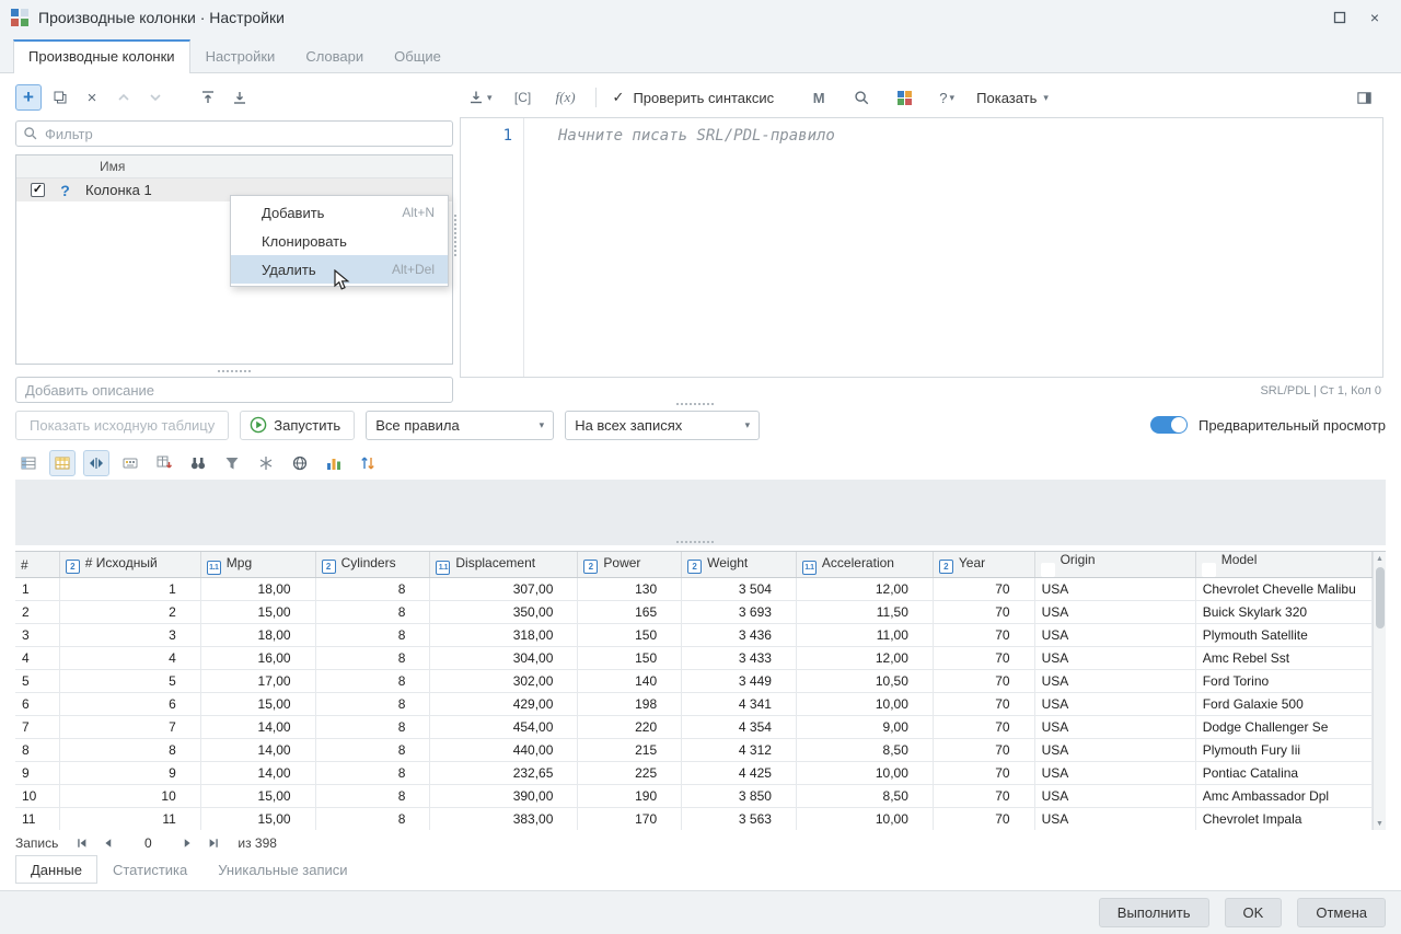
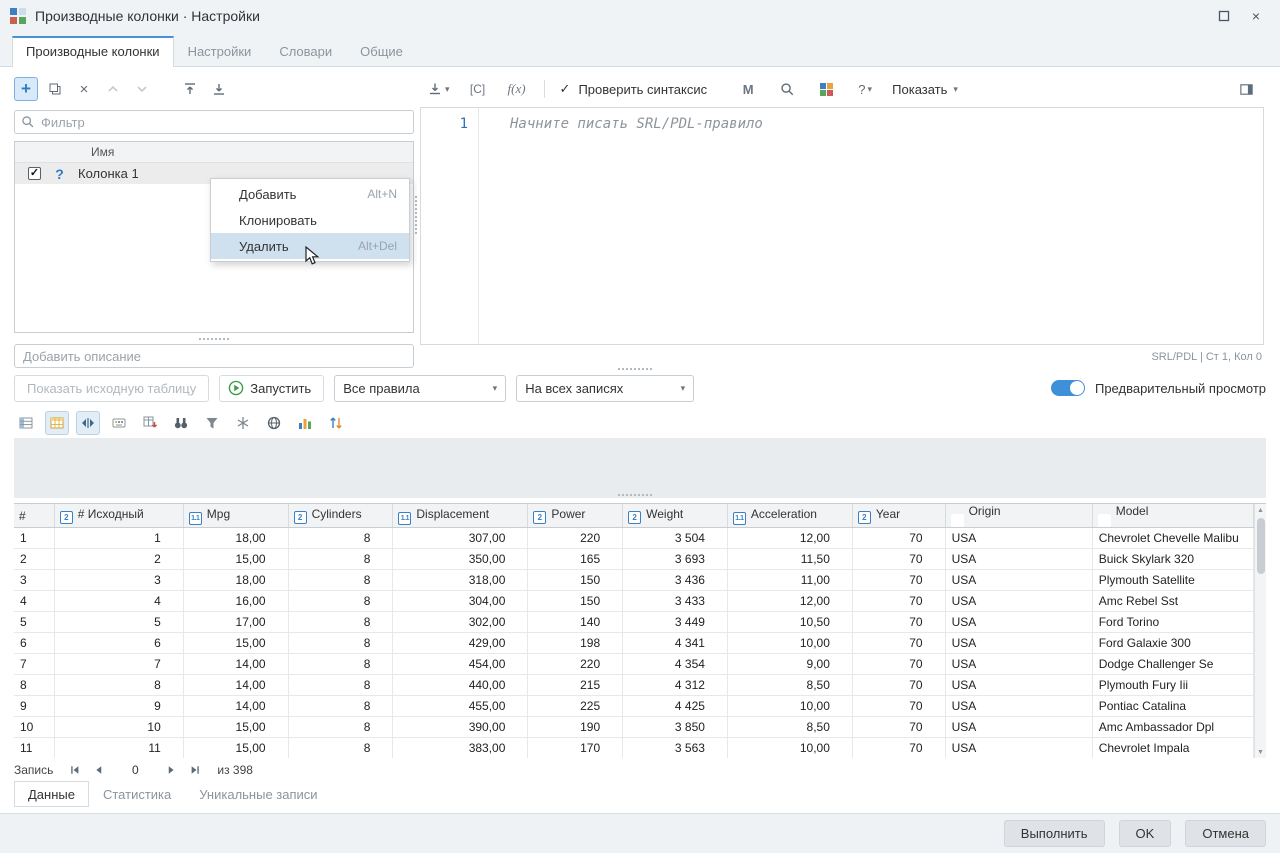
  Производные колонки · Настройки
  ×
  Производные колонки
  Настройки
  Словари
  Общие
  +
  ×
  Фильтр
  Имя
  ✓
  ?
  Колонка 1
  Добавить описание
  ▾
  [C]
  f(x)
  ✓
  Проверить синтаксис
  M
  ?
  ▾
  Показать
  ▾
  1
  Начните писать SRL/PDL-правило
  SRL/PDL | Ст 1, Кол 0
  Добавить
  Alt+N
  Клонировать
  Удалить
  Alt+Del
  Показать исходную таблицу
  Запустить
  Все правила
  ▾
  На всех записях
  ▾
  Предварительный просмотр
  #	2 # Исходный	Mpg	2 Cylinders	Displacement	2 Power	2 Weight	Acceleration	2 Year	Origin	Model
- 1	1	18,00	8	307,00	130	3 504	12,00	70	USA	Chevrolet Chevelle Malibu
+ 1	1	18,00	8	307,00	220	3 504	12,00	70	USA	Chevrolet Chevelle Malibu
  2	2	15,00	8	350,00	165	3 693	11,50	70	USA	Buick Skylark 320
  3	3	18,00	8	318,00	150	3 436	11,00	70	USA	Plymouth Satellite
  4	4	16,00	8	304,00	150	3 433	12,00	70	USA	Amc Rebel Sst
  5	5	17,00	8	302,00	140	3 449	10,50	70	USA	Ford Torino
- 6	6	15,00	8	429,00	198	4 341	10,00	70	USA	Ford Galaxie 500
+ 6	6	15,00	8	429,00	198	4 341	10,00	70	USA	Ford Galaxie 300
  7	7	14,00	8	454,00	220	4 354	9,00	70	USA	Dodge Challenger Se
  8	8	14,00	8	440,00	215	4 312	8,50	70	USA	Plymouth Fury Iii
- 9	9	14,00	8	232,65	225	4 425	10,00	70	USA	Pontiac Catalina
+ 9	9	14,00	8	455,00	225	4 425	10,00	70	USA	Pontiac Catalina
  10	10	15,00	8	390,00	190	3 850	8,50	70	USA	Amc Ambassador Dpl
  11	11	15,00	8	383,00	170	3 563	10,00	70	USA	Chevrolet Impala
  Запись
  0
  из 398
  Данные
  Статистика
  Уникальные записи
  Выполнить
  OK
  Отмена
